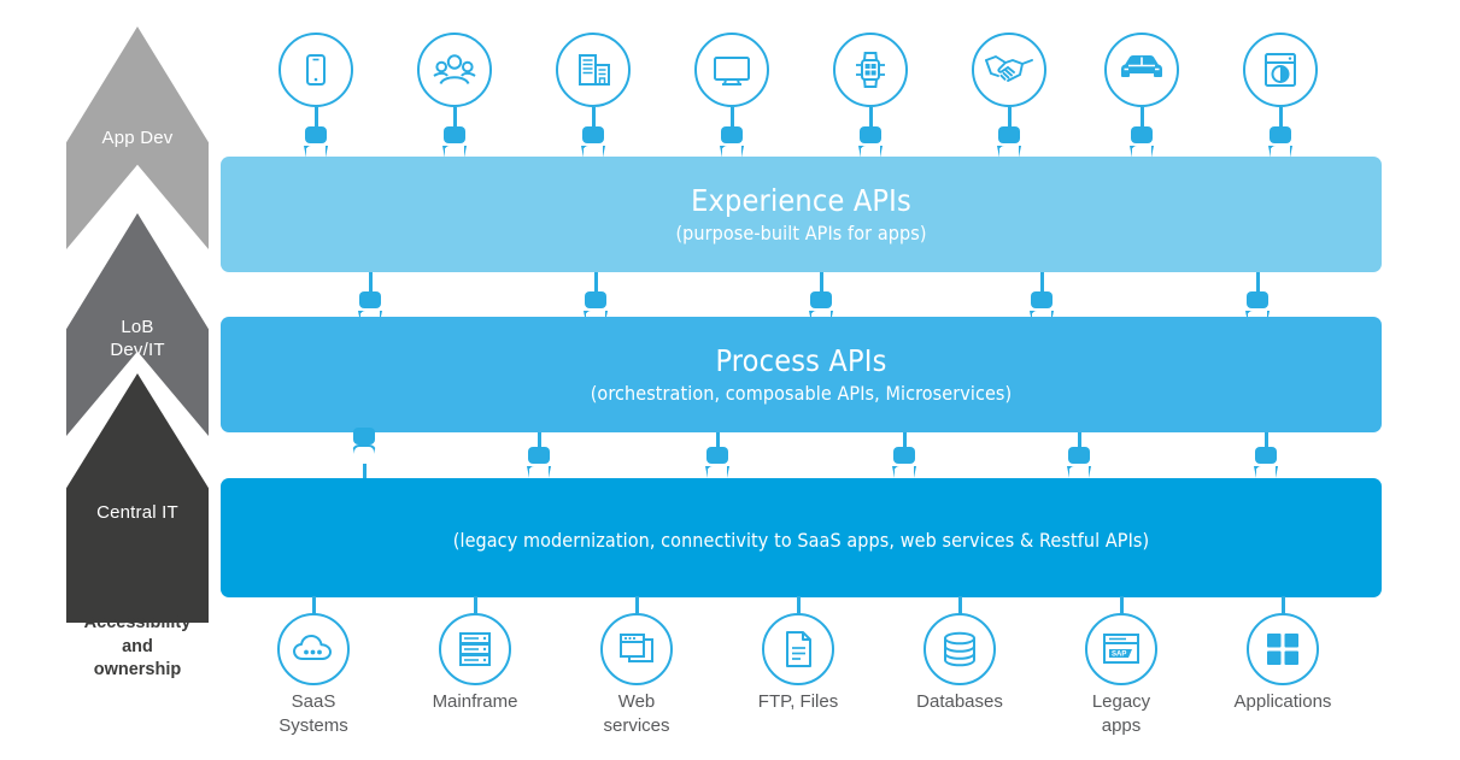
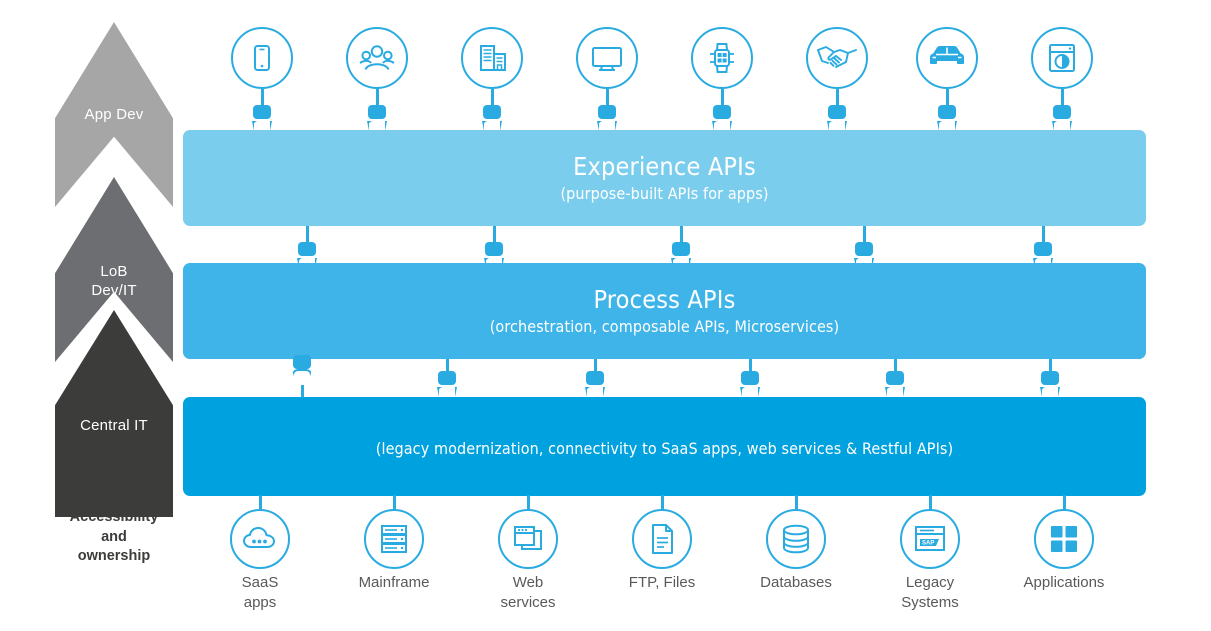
  App Dev
  LoB
  Dev/IT
  Central IT
  Accessibility
  and
  ownership
  Experience APIs
  (purpose-built APIs for apps)
  Process APIs
  (orchestration, composable APIs, Microservices)
  (legacy modernization, connectivity to SaaS apps, web services & Restful APIs)
  SaaS
- Systems
+ apps
  Mainframe
  Web
  services
  FTP, Files
  Databases
  Legacy
- apps
+ Systems
  Applications
